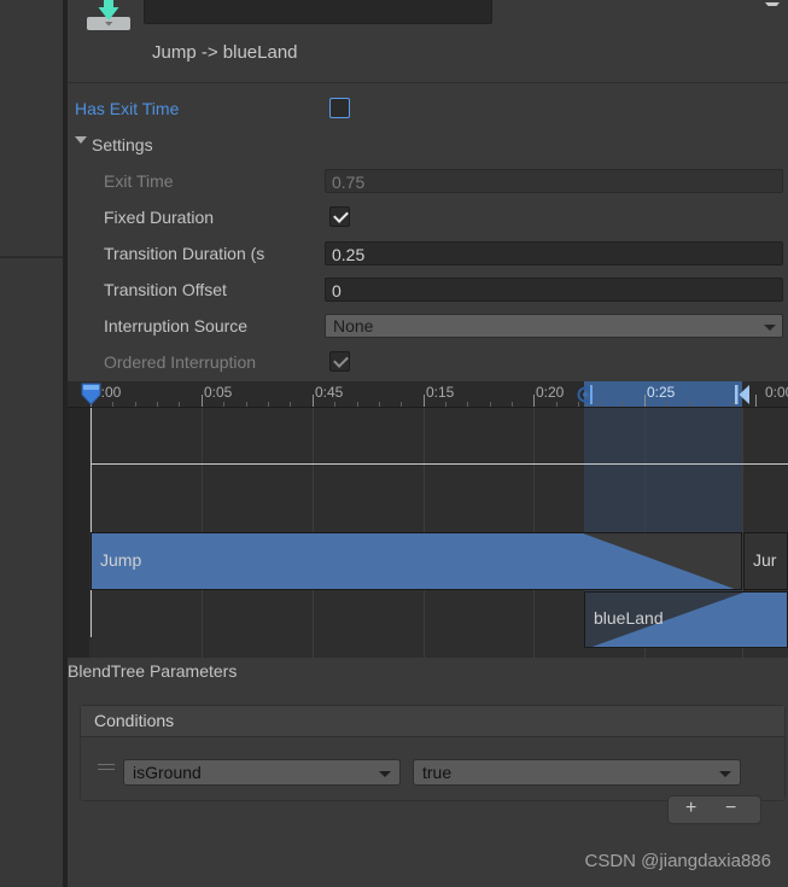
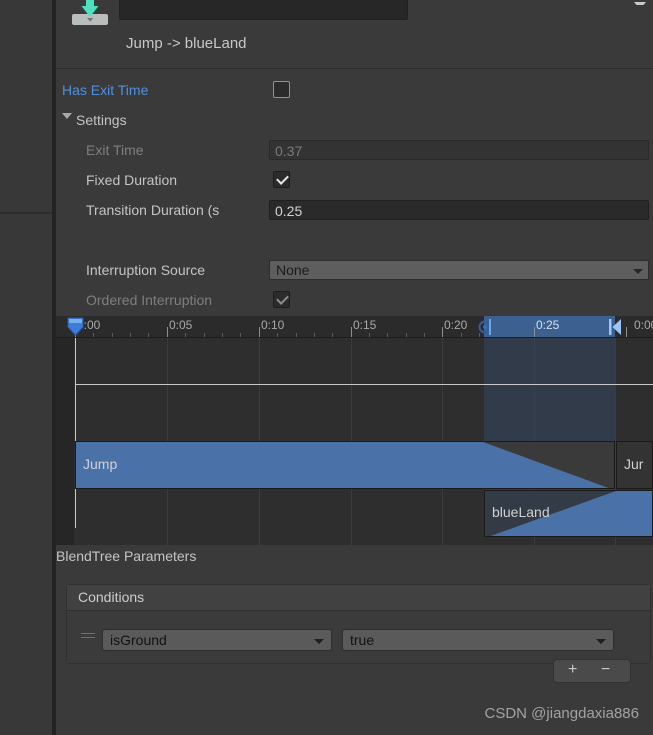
  Jump -> blueLand
  Has Exit Time
  Settings
  Exit Time
- 0.75
+ 0.37
  Fixed Duration
  Transition Duration (s
  0.25
- Transition Offset
- 0
  Interruption Source
  None
  Ordered Interruption
  :00
  0:05
- 0:45
+ 0:10
  0:15
  0:20
  0:25
  0:0
  Jump
  Jur
  blueLand
  BlendTree Parameters
  Conditions
  isGround
  true
  +
  −
  CSDN @jiangdaxia886
